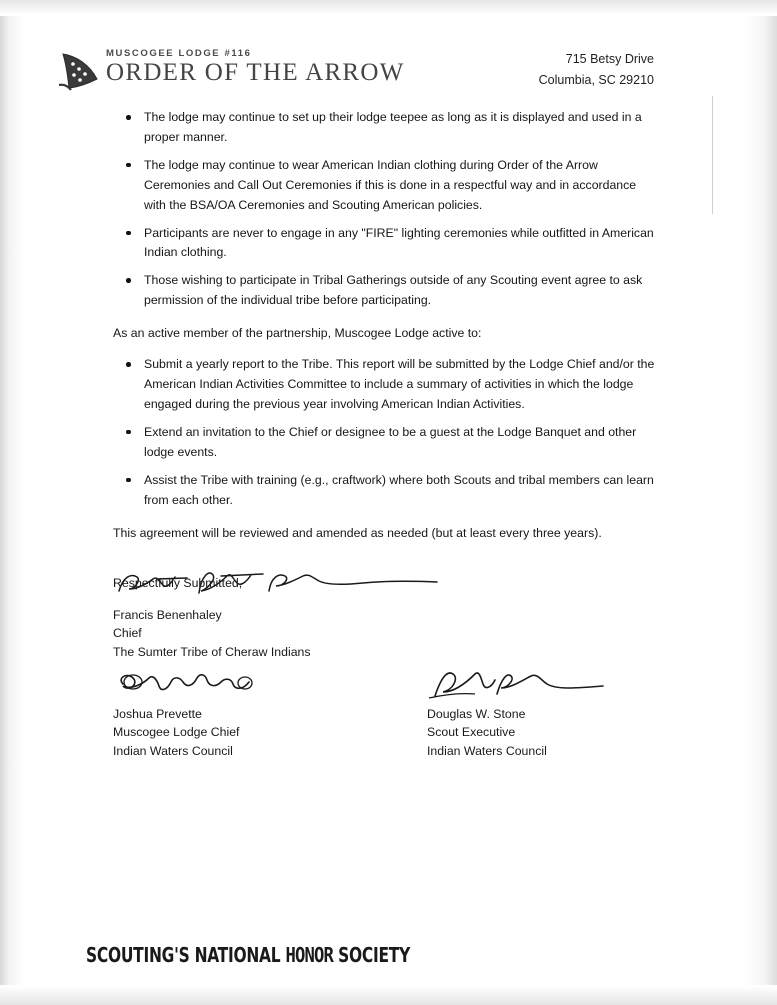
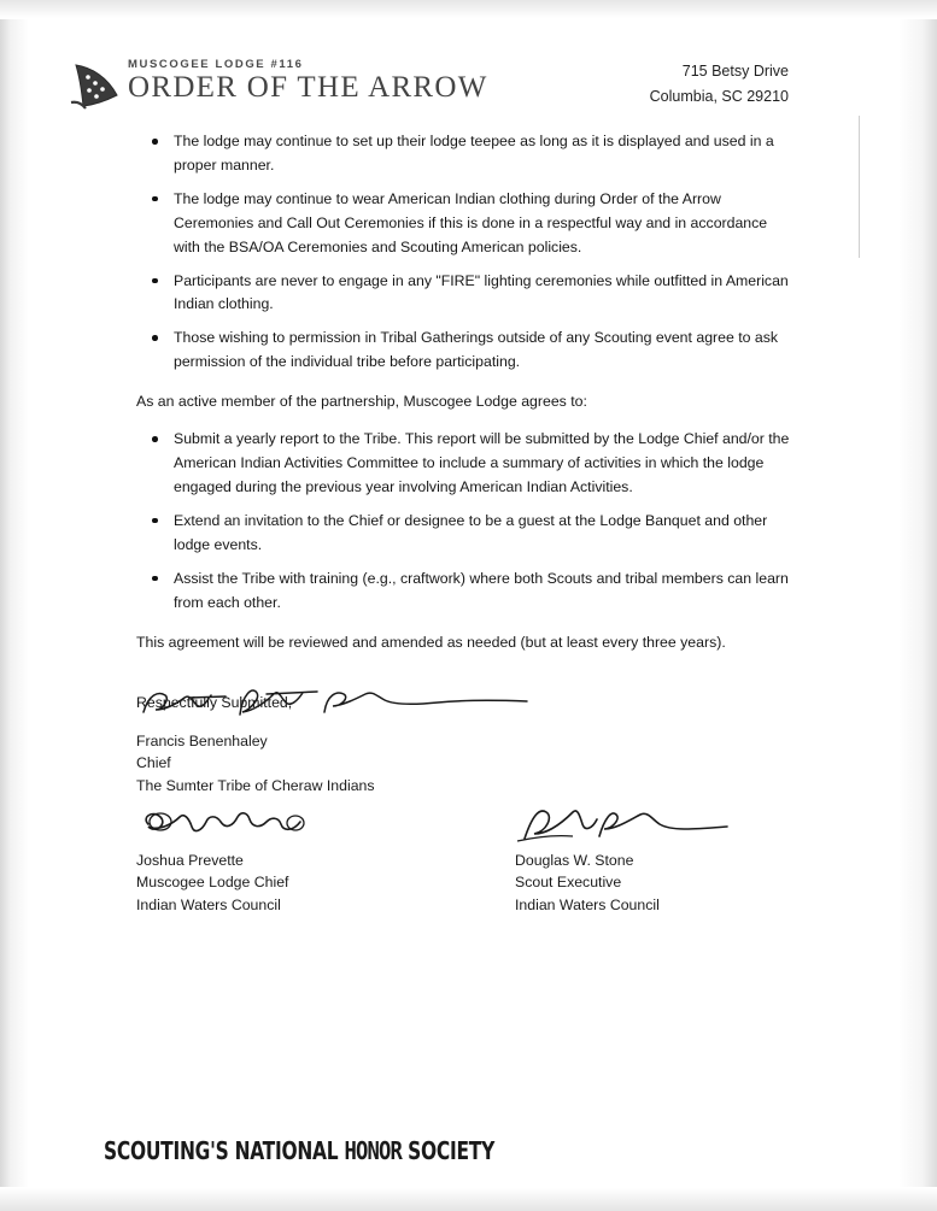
  MUSCOGEE LODGE #116
  ORDER OF THE ARROW
  715 Betsy Drive
  Columbia, SC 29210
  The lodge may continue to set up their lodge teepee as long as it is displayed and used in a proper manner.
  The lodge may continue to wear American Indian clothing during Order of the Arrow Ceremonies and Call Out Ceremonies if this is done in a respectful way and in accordance with the BSA/OA Ceremonies and Scouting American policies.
  Participants are never to engage in any "FIRE" lighting ceremonies while outfitted in American Indian clothing.
- Those wishing to participate in Tribal Gatherings outside of any Scouting event agree to ask permission of the individual tribe before participating.
+ Those wishing to permission in Tribal Gatherings outside of any Scouting event agree to ask permission of the individual tribe before participating.
- As an active member of the partnership, Muscogee Lodge active to:
+ As an active member of the partnership, Muscogee Lodge agrees to:
  Submit a yearly report to the Tribe. This report will be submitted by the Lodge Chief and/or the American Indian Activities Committee to include a summary of activities in which the lodge engaged during the previous year involving American Indian Activities.
  Extend an invitation to the Chief or designee to be a guest at the Lodge Banquet and other lodge events.
  Assist the Tribe with training (e.g., craftwork) where both Scouts and tribal members can learn from each other.
  This agreement will be reviewed and amended as needed (but at least every three years).
  Respctfuly Suitted,
  Francis Benenhaley
  Chief
  The Sumter Tribe of Cheraw Indians
  Joshua Prevette
  Muscogee Lodge Chief
  Indian Waters Council
  Douglas W. Stone
  Scout Executive
  Indian Waters Council
  SCOUTING'S NATIONAL HONOR SOCIETY
